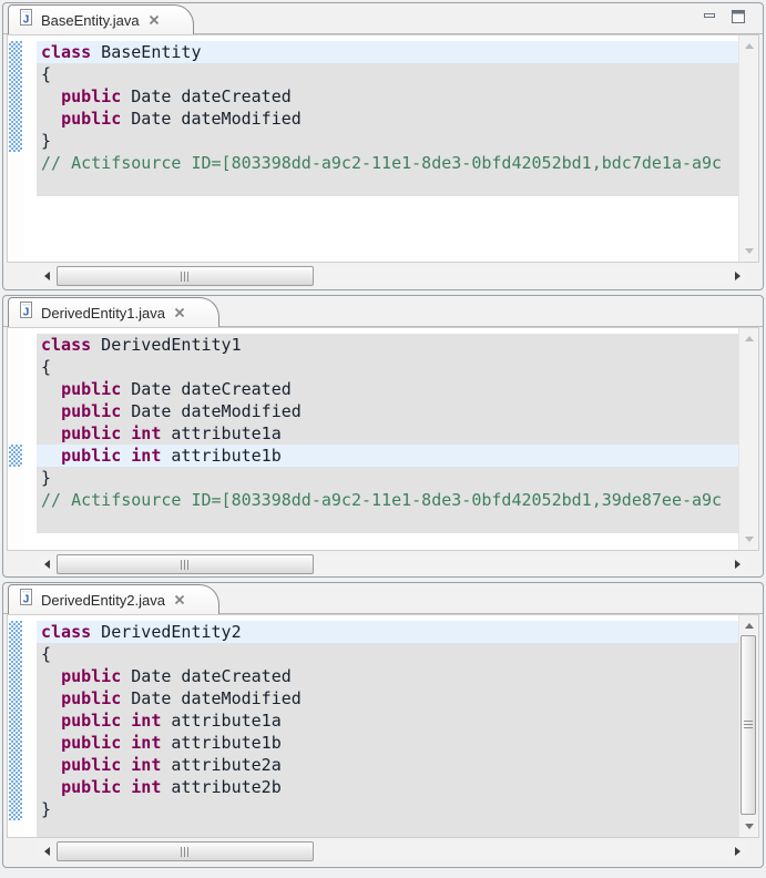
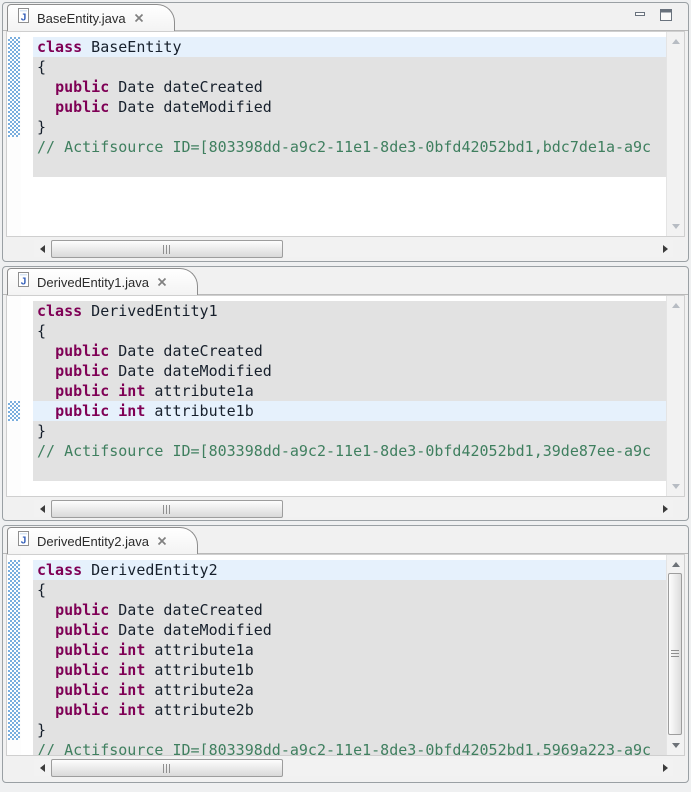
  J
  BaseEntity.java
  class BaseEntity
  {
  public Date dateCreated
  public Date dateModified
  }
  // Actifsource ID=[803398dd-a9c2-11e1-8de3-0bfd42052bd1,bdc7de1a-a9c
  J
  DerivedEntity1.java
  class DerivedEntity1
  {
  public Date dateCreated
  public Date dateModified
  public int attribute1a
  public int attribute1b
  }
  // Actifsource ID=[803398dd-a9c2-11e1-8de3-0bfd42052bd1,39de87ee-a9c
  J
  DerivedEntity2.java
  class DerivedEntity2
  {
  public Date dateCreated
  public Date dateModified
  public int attribute1a
  public int attribute1b
  public int attribute2a
  public int attribute2b
  }
+ // Actifsource ID=[803398dd-a9c2-11e1-8de3-0bfd42052bd1,5969a223-a9c
